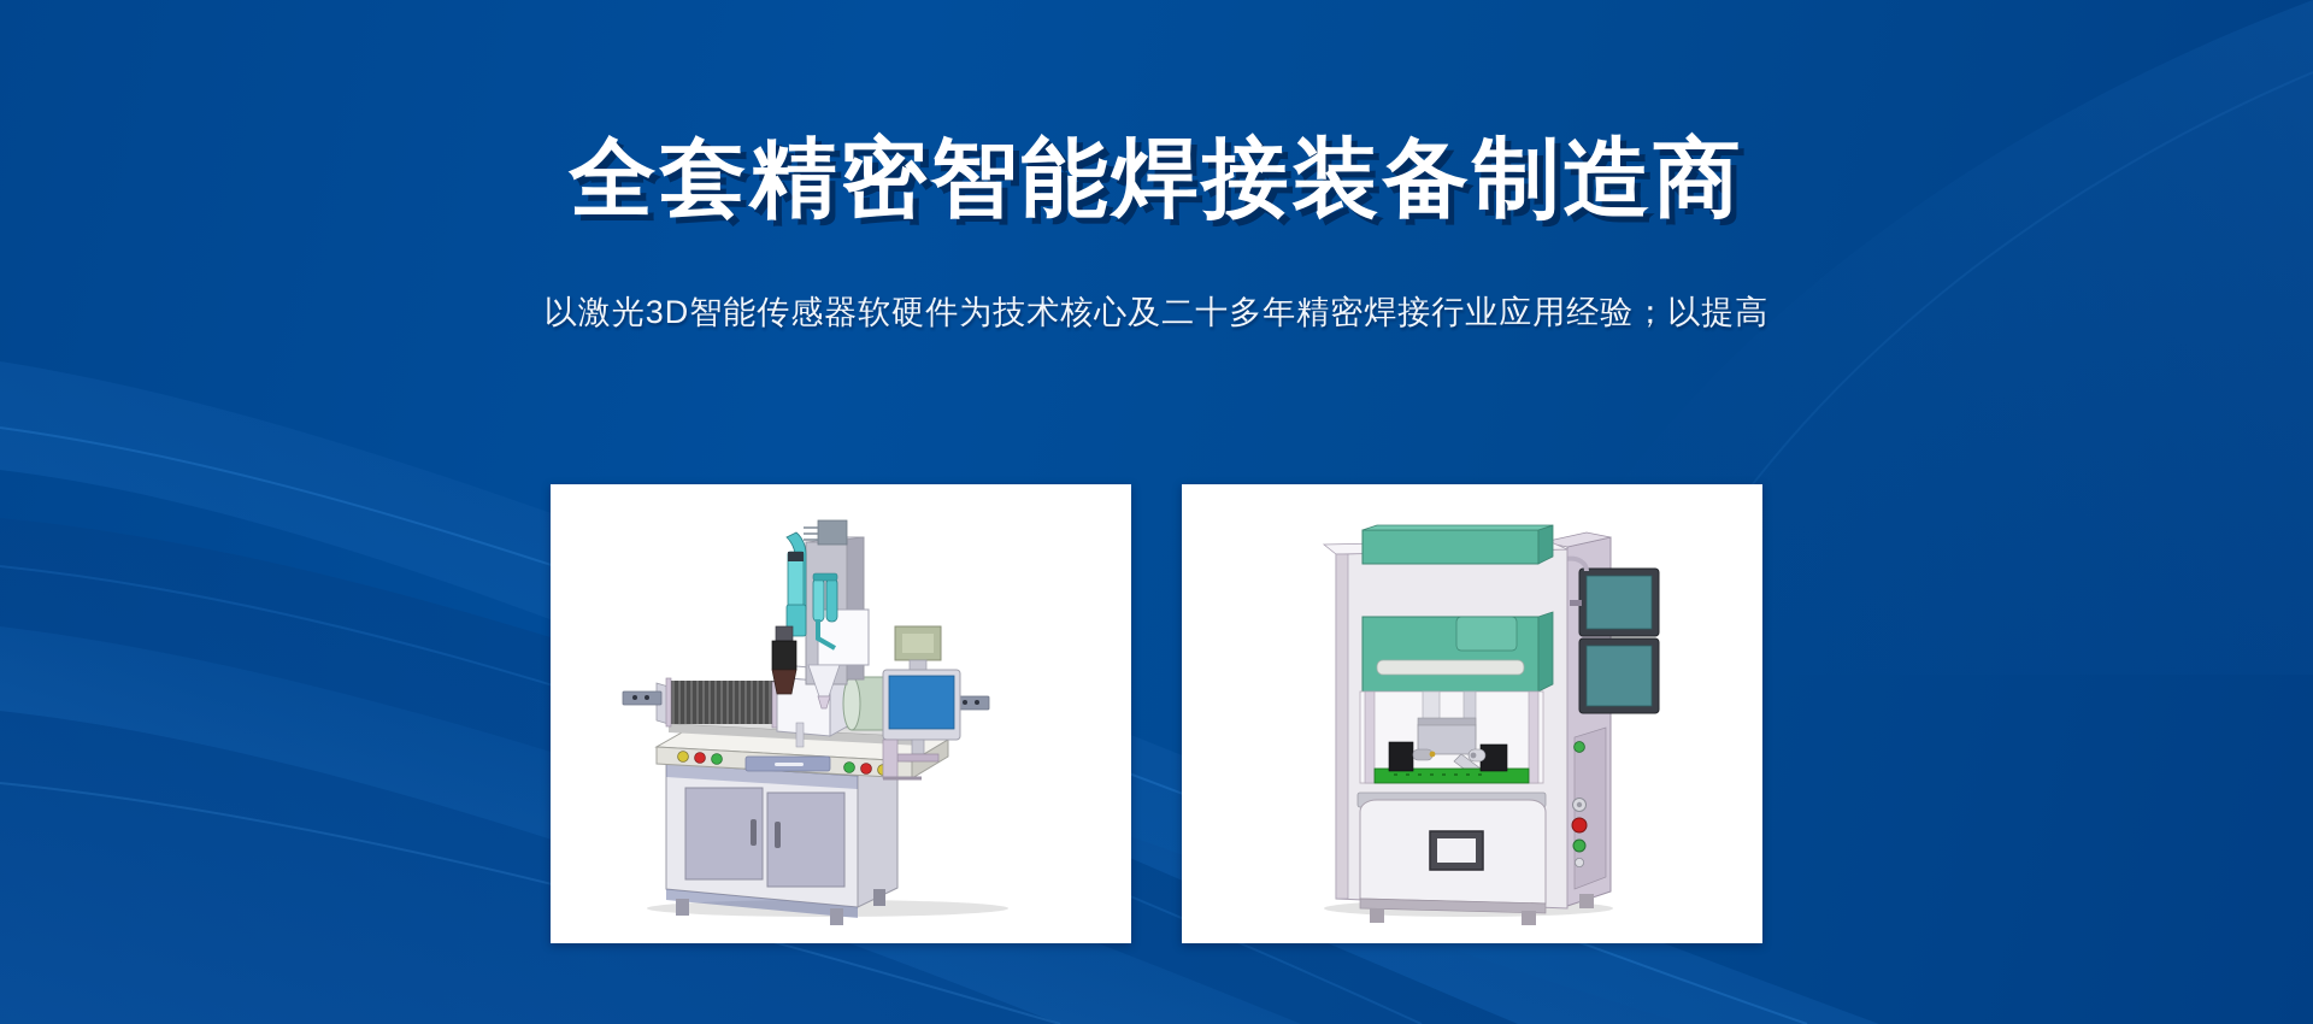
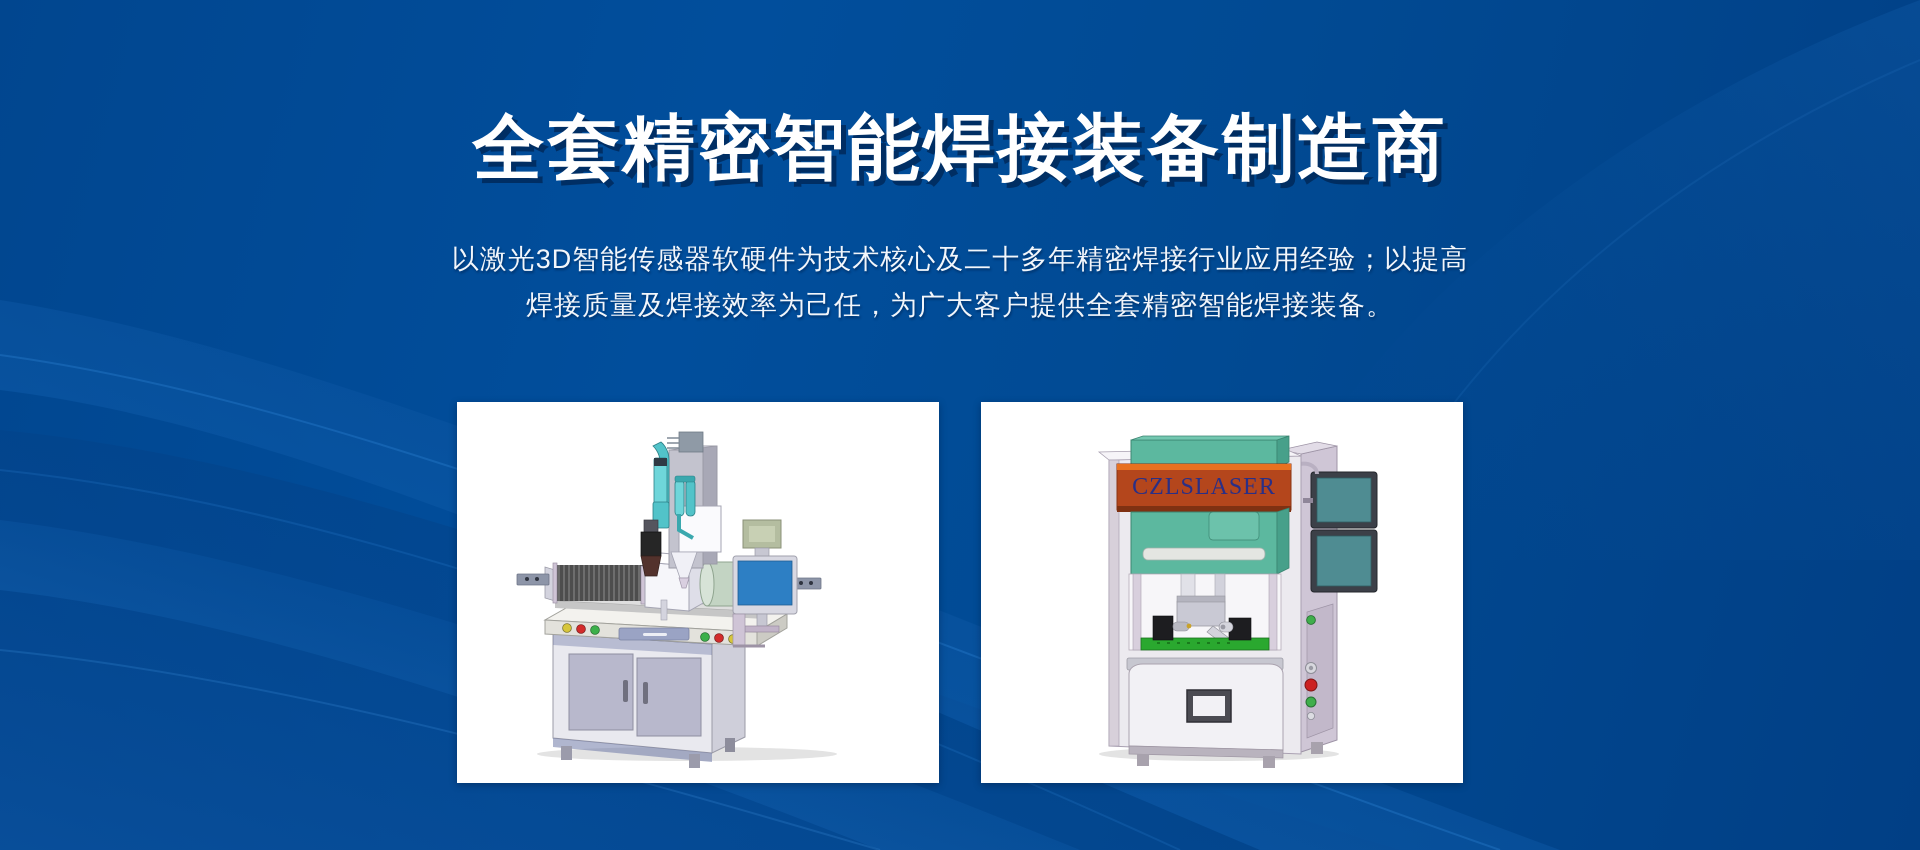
  全套精密智能焊接装备制造商
  以激光3D智能传感器软硬件为技术核心及二十多年精密焊接行业应用经验；以提高
+ 焊接质量及焊接效率为己任，为广大客户提供全套精密智能焊接装备。
+ CZLSLASER
